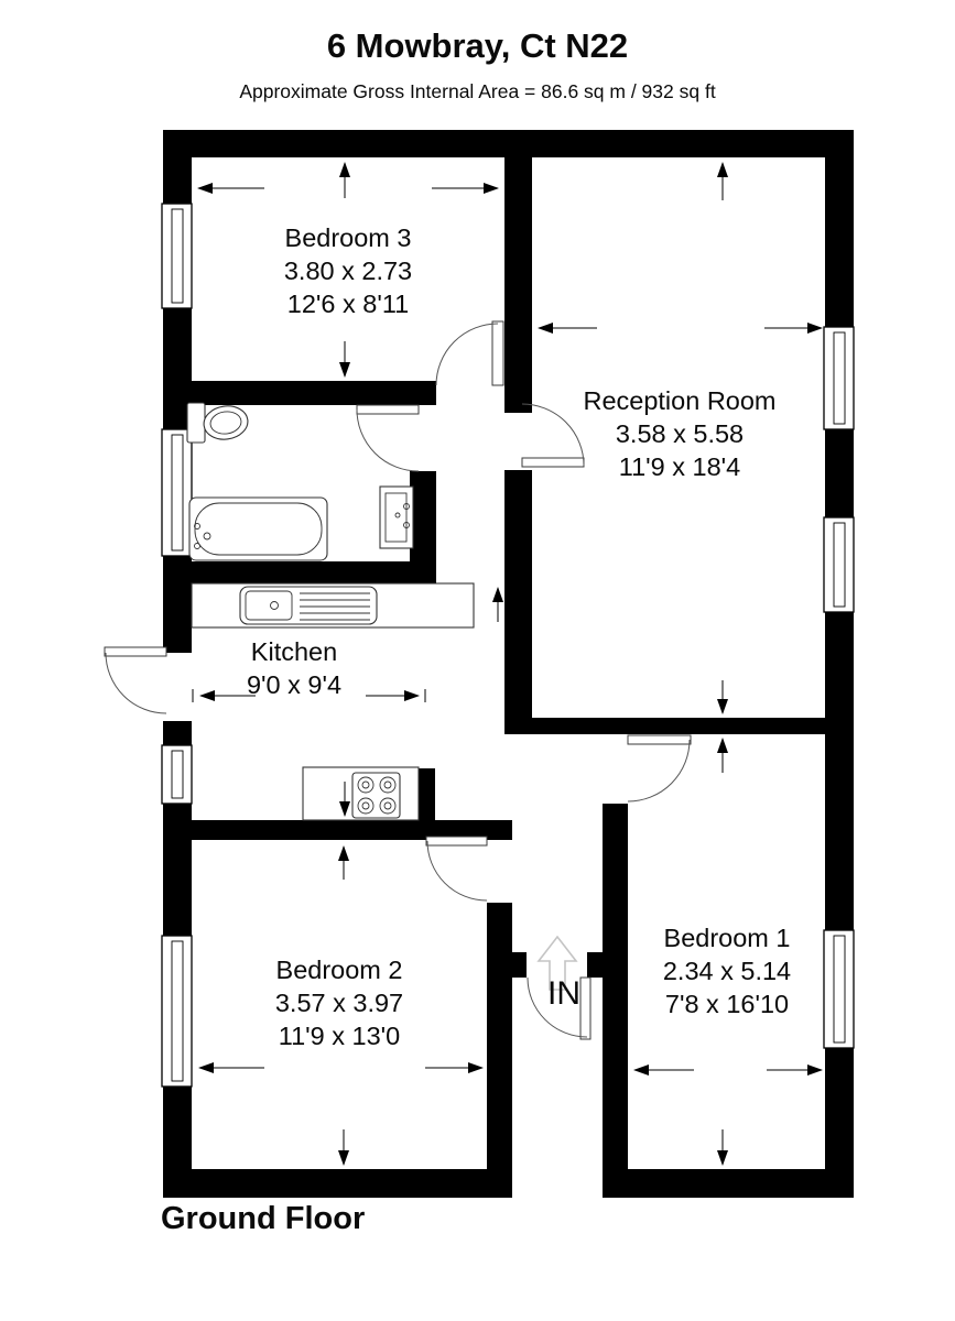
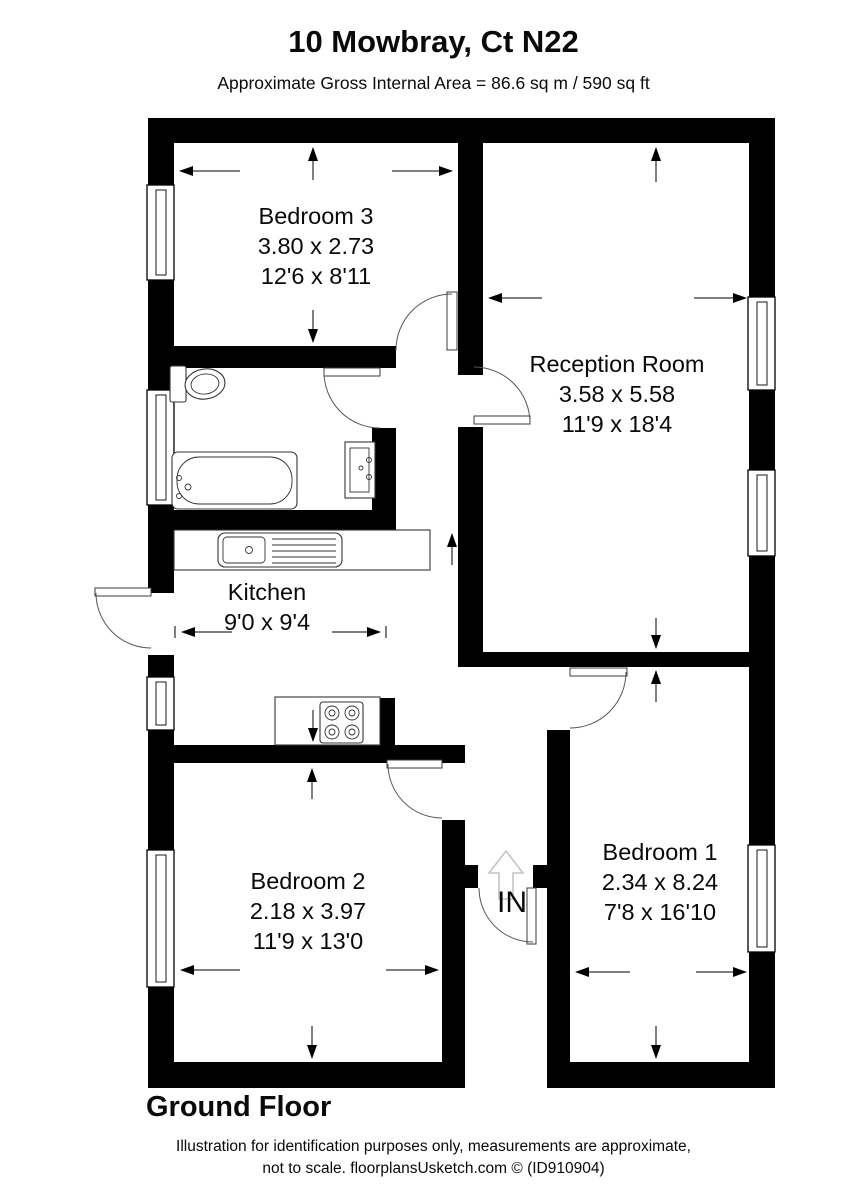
- 6 Mowbray, Ct N22
+ 10 Mowbray, Ct N22
- Approximate Gross Internal Area = 86.6 sq m / 932 sq ft
+ Approximate Gross Internal Area = 86.6 sq m / 590 sq ft
  Bedroom 3
  3.80 x 2.73
  12'6 x 8'11
  Reception Room
  3.58 x 5.58
  11'9 x 18'4
  Kitchen
  9'0 x 9'4
  Bedroom 2
- 3.57 x 3.97
+ 2.18 x 3.97
  11'9 x 13'0
  Bedroom 1
- 2.34 x 5.14
+ 2.34 x 8.24
  7'8 x 16'10
  IN
  Ground Floor
+ Illustration for identification purposes only, measurements are approximate,
+ not to scale. floorplansUsketch.com © (ID910904)
